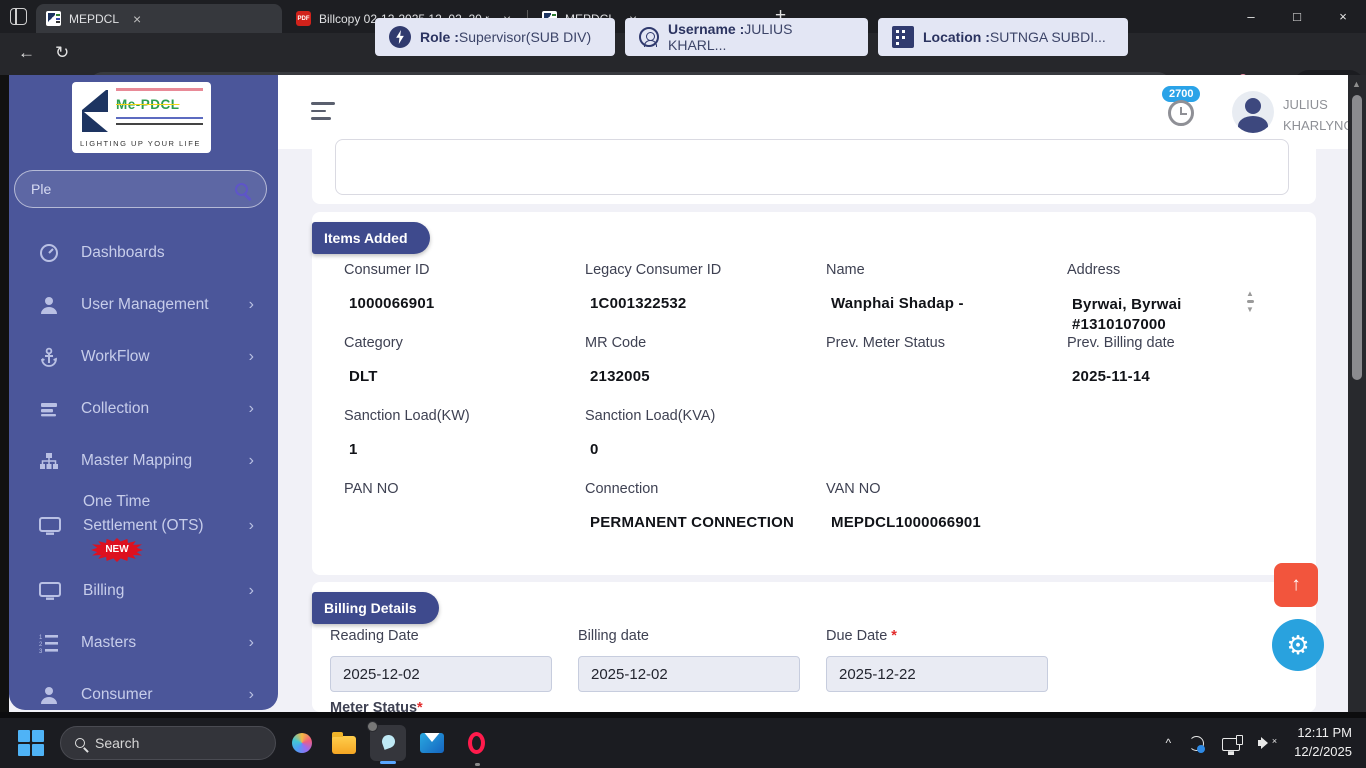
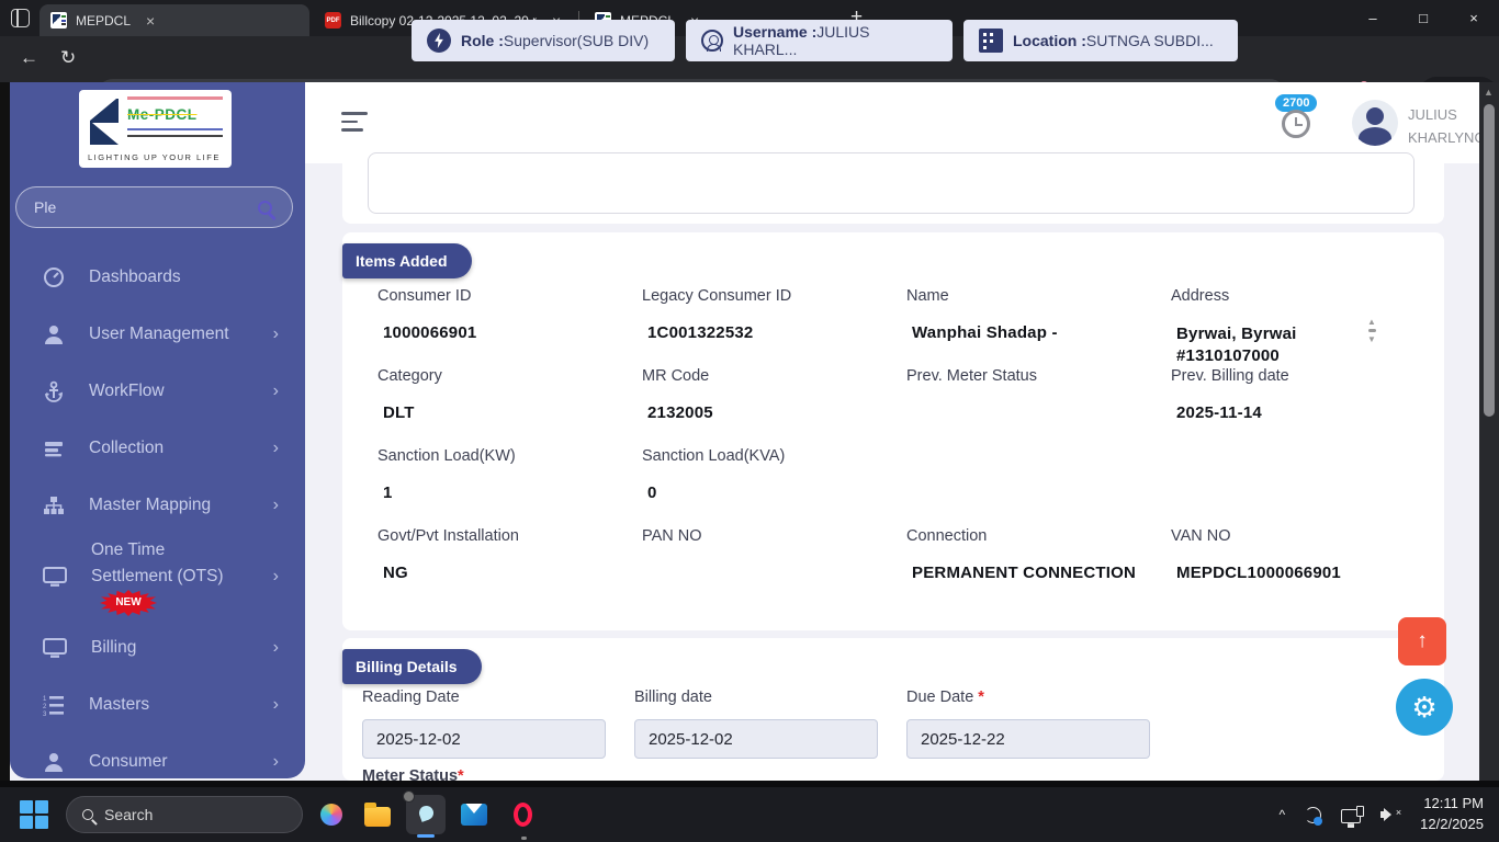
  MEPDCL
  ×
  +
  –
  □
  ×
  ←
  ↻
  Me-PDCL
  LIGHTING UP YOUR LIFE
  Ple
  Dashboards
  User Management
  ›
  WorkFlow
  ›
  Collection
  ›
  Master Mapping
  ›
  One Time Settlement (OTS)NEW
  ›
  Billing
  ›
  Masters
  ›
  Consumer
  ›
  Role :Supervisor(SUB DIV)
  Username :JULIUS KHARL...
  Location :SUTNGA SUBDI...
  2700
  JULIUS
  KHARLYN
  Items Added
  Consumer ID
  1000066901
  Legacy Consumer ID
  1C001322532
  Name
  Wanphai Shadap -
  Address
  Byrwai, Byrwai #1310107000
  Category
  DLT
  MR Code
  2132005
  Prev. Meter Status
  Prev. Billing date
  2025-11-14
  Sanction Load(KW)
  1
  Sanction Load(KVA)
  0
+ Govt/Pvt Installation
+ NG
  PAN NO
  Connection
  PERMANENT CONNECTION
  VAN NO
  MEPDCL1000066901
  ▲ ▼
  Billing Details
  Reading Date
  2025-12-02
  Billing date
  2025-12-02
  Due Date *
  2025-12-22
  Meter Status*
  ↑
  ⚙
  ▲
  Search
  ^
  ×
  12:11 PM
  12/2/2025
